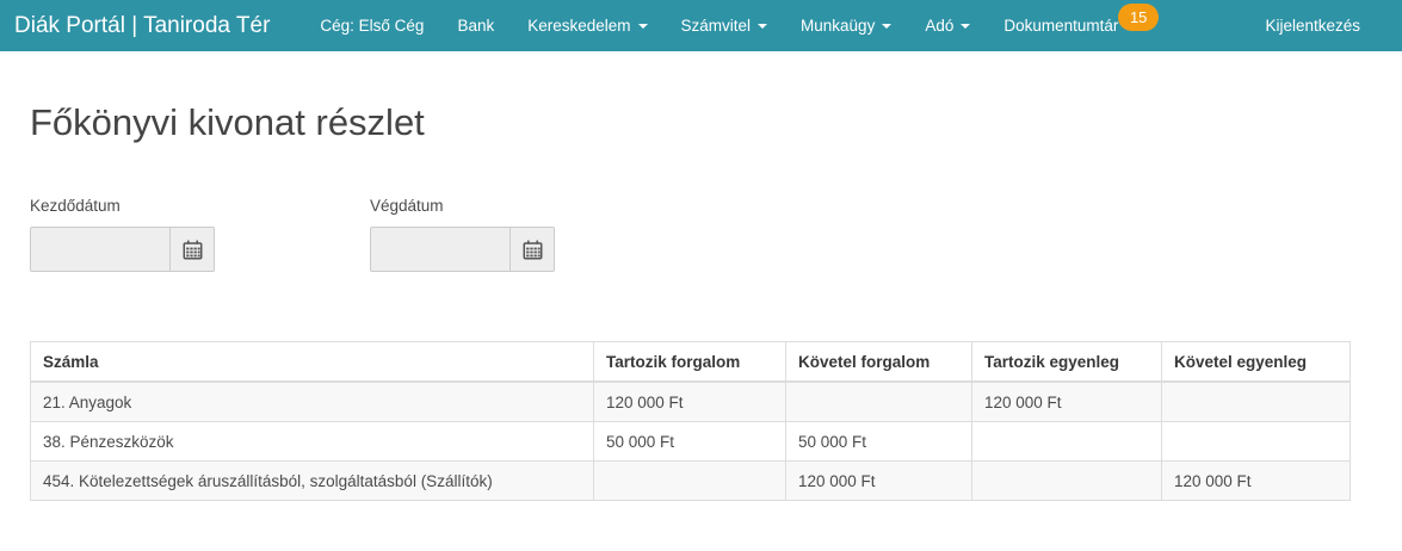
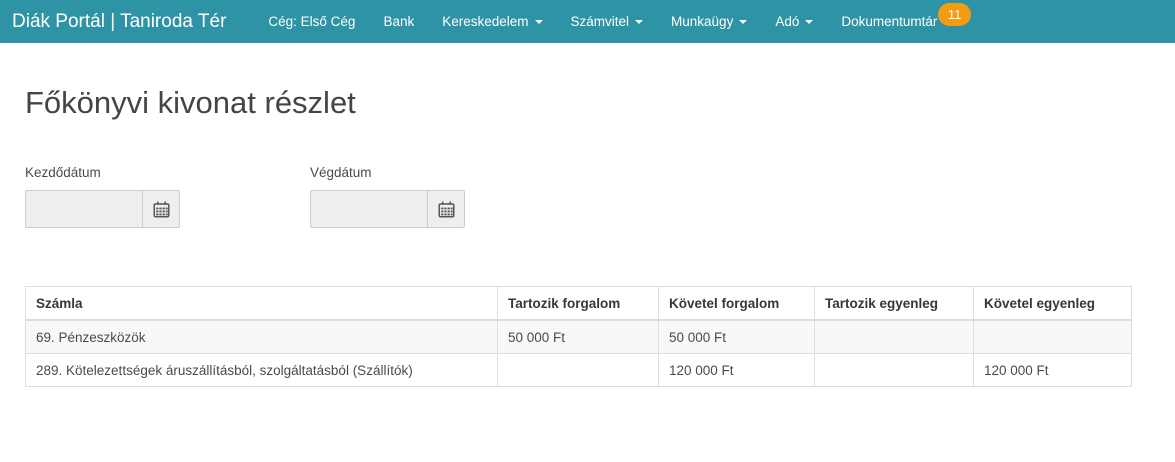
  Diák Portál | Taniroda Tér
  Cég: Első Cég
  Bank
  Kereskedelem
  Számvitel
  Munkaügy
  Adó
  Dokumentumtár
- 15
+ 11
- Kijelentkezés
  Főkönyvi kivonat részlet
  Kezdődátum
  Végdátum
  Számla	Tartozik forgalom	Követel forgalom	Tartozik egyenleg	Követel egyenleg
- 21. Anyagok	120 000 Ft		120 000 Ft
- 38. Pénzeszközök	50 000 Ft	50 000 Ft
+ 69. Pénzeszközök	50 000 Ft	50 000 Ft
- 454. Kötelezettségek áruszállításból, szolgáltatásból (Szállítók)		120 000 Ft		120 000 Ft
+ 289. Kötelezettségek áruszállításból, szolgáltatásból (Szállítók)		120 000 Ft		120 000 Ft
